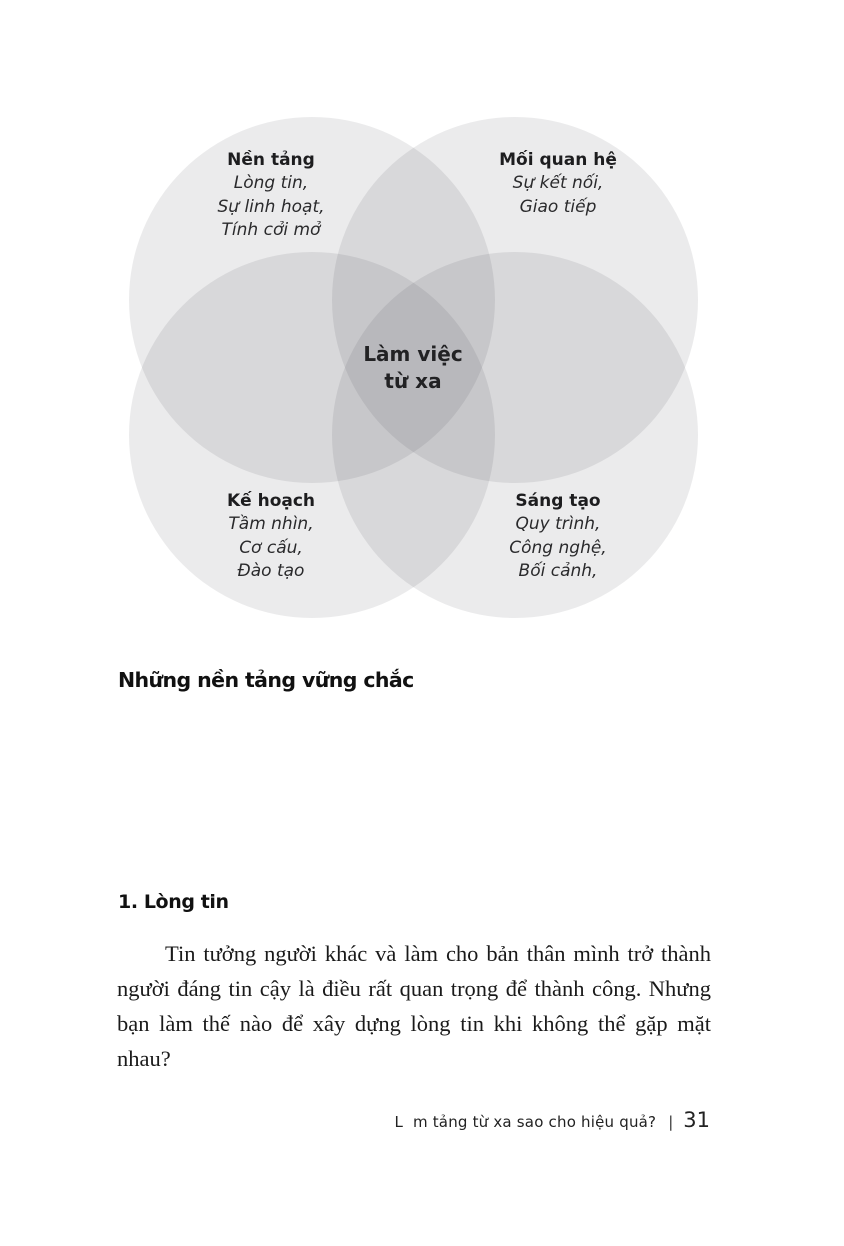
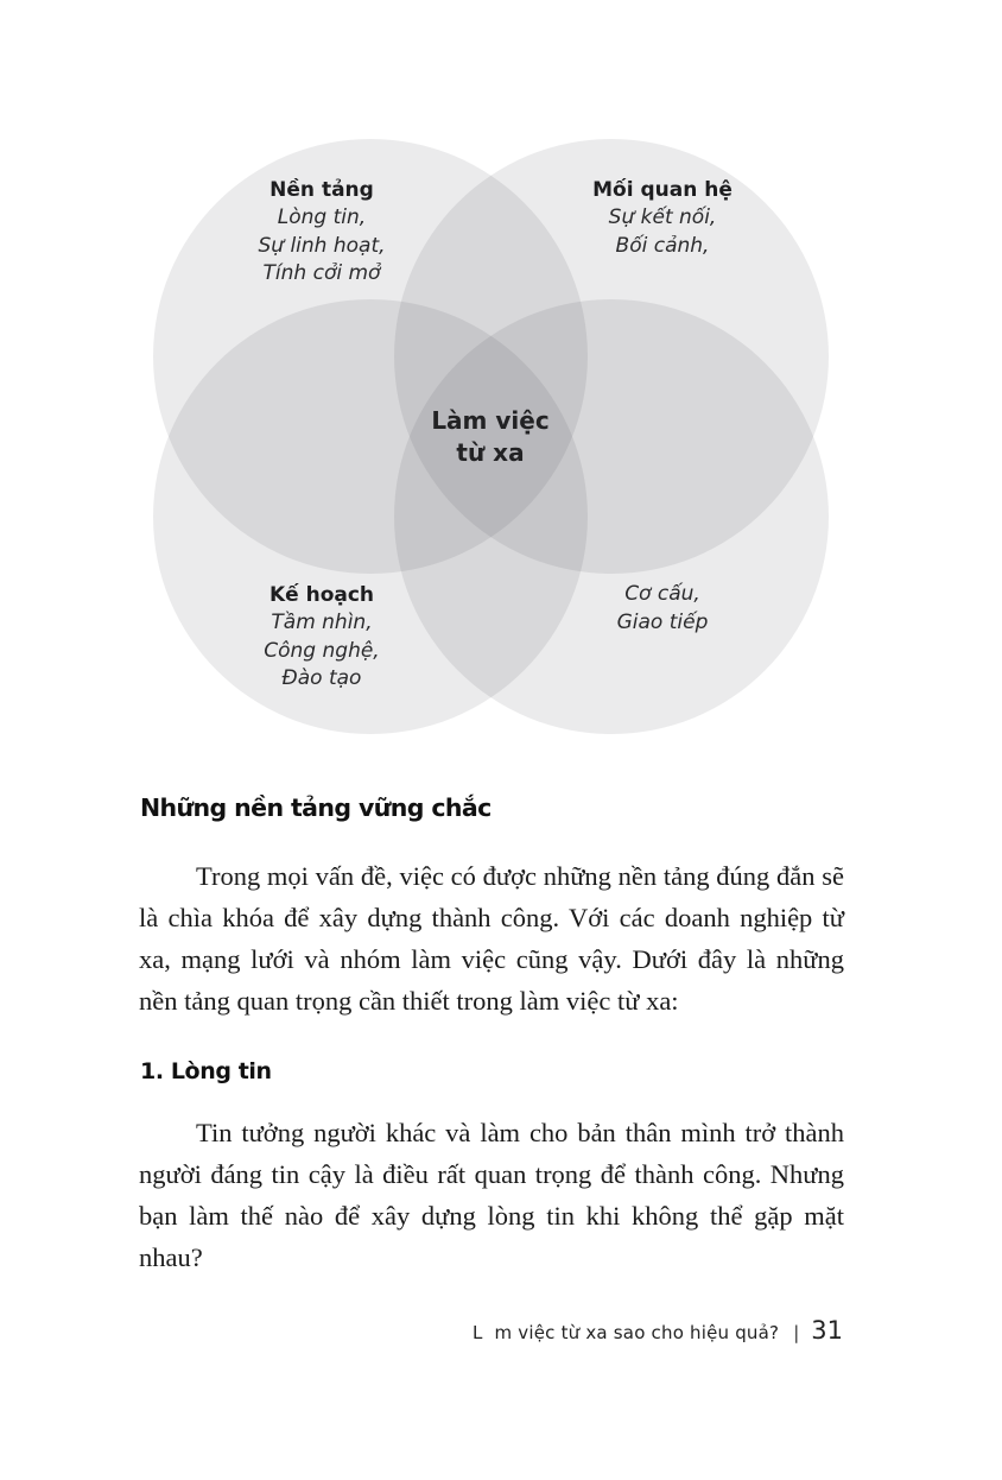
  Nền tảng
  Lòng tin,
  Sự linh hoạt,
  Tính cởi mở
  Mối quan hệ
  Sự kết nối,
- Giao tiếp
+ Bối cảnh,
  Kế hoạch
  Tầm nhìn,
- Cơ cấu,
+ Công nghệ,
  Đào tạo
- Sáng tạo
- Quy trình,
- Công nghệ,
+ Cơ cấu,
- Bối cảnh,
+ Giao tiếp
  Làm việc
  từ xa
  Những nền tảng vững chắc
+ Trong mọi vấn đề, việc có được những nền tảng đúng đắn sẽ là chìa khóa để xây dựng thành công. Với các doanh nghiệp từ xa, mạng lưới và nhóm làm việc cũng vậy. Dưới đây là những nền tảng quan trọng cần thiết trong làm việc từ xa:
  1. Lòng tin
  Tin tưởng người khác và làm cho bản thân mình trở thành người đáng tin cậy là điều rất quan trọng để thành công. Nhưng bạn làm thế nào để xây dựng lòng tin khi không thể gặp mặt nhau?
- L m tảng từ xa sao cho hiệu quả?
+ L m việc từ xa sao cho hiệu quả?
  |
  31
